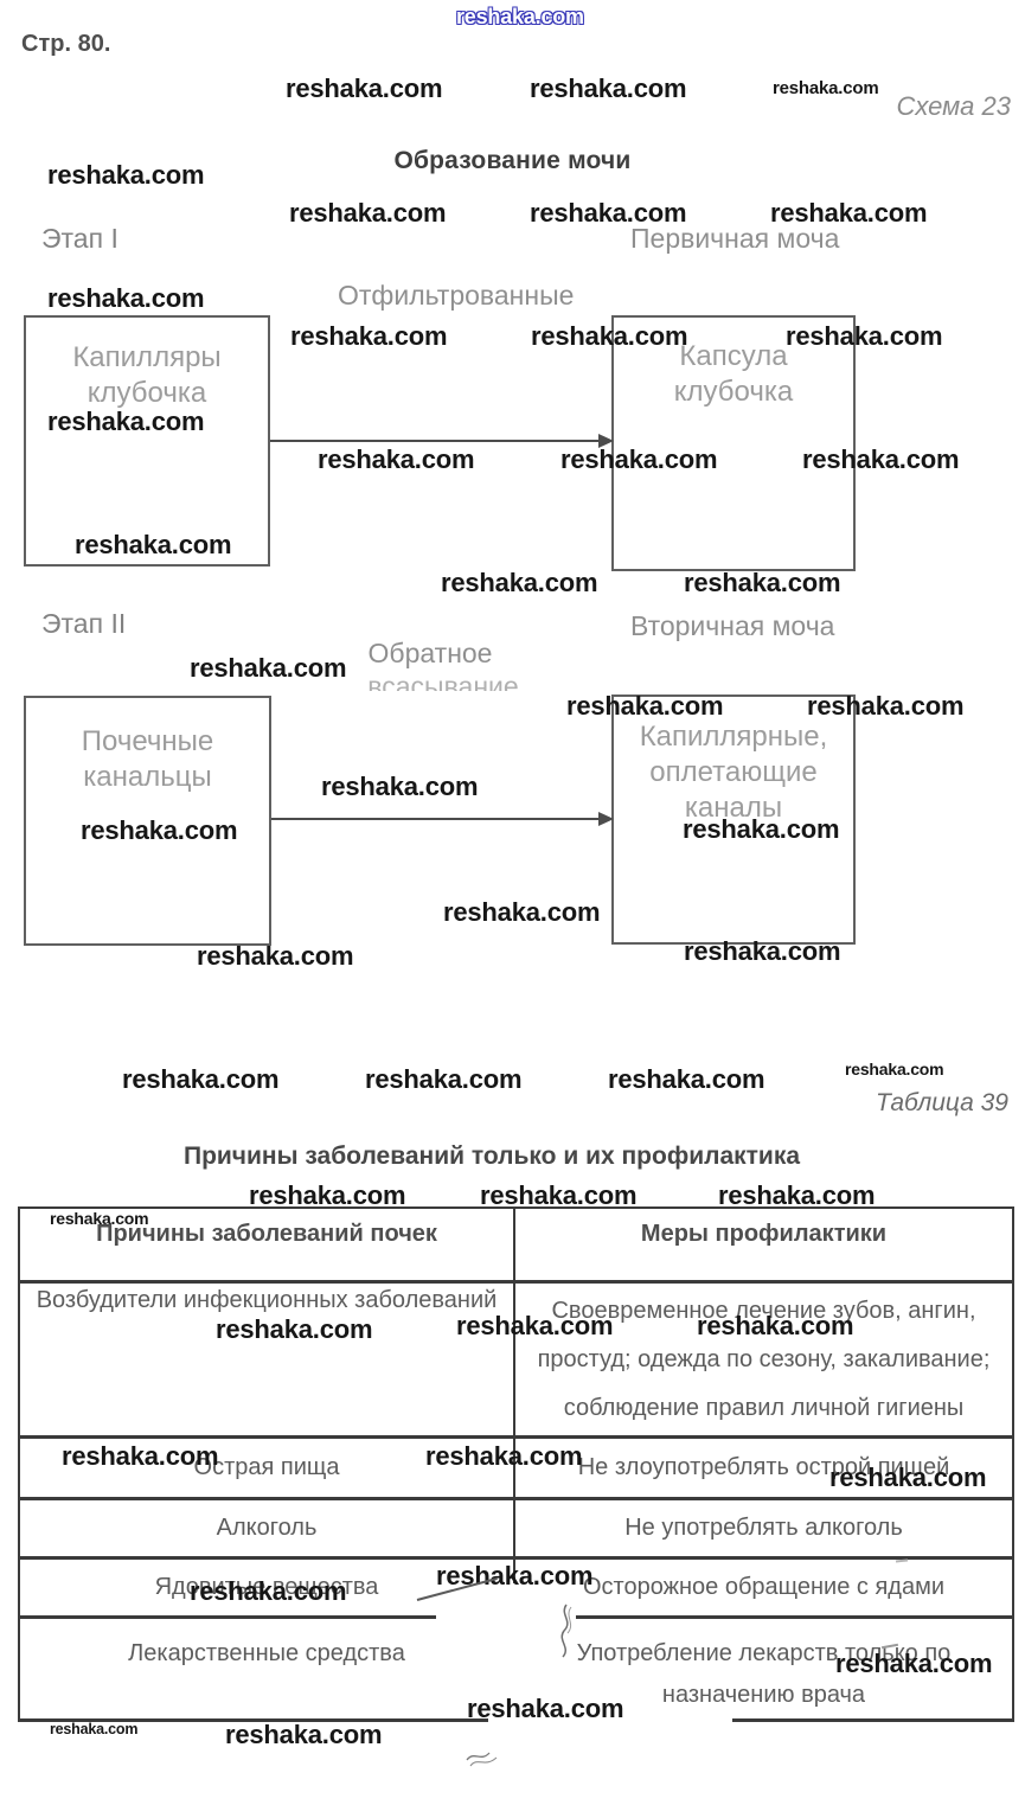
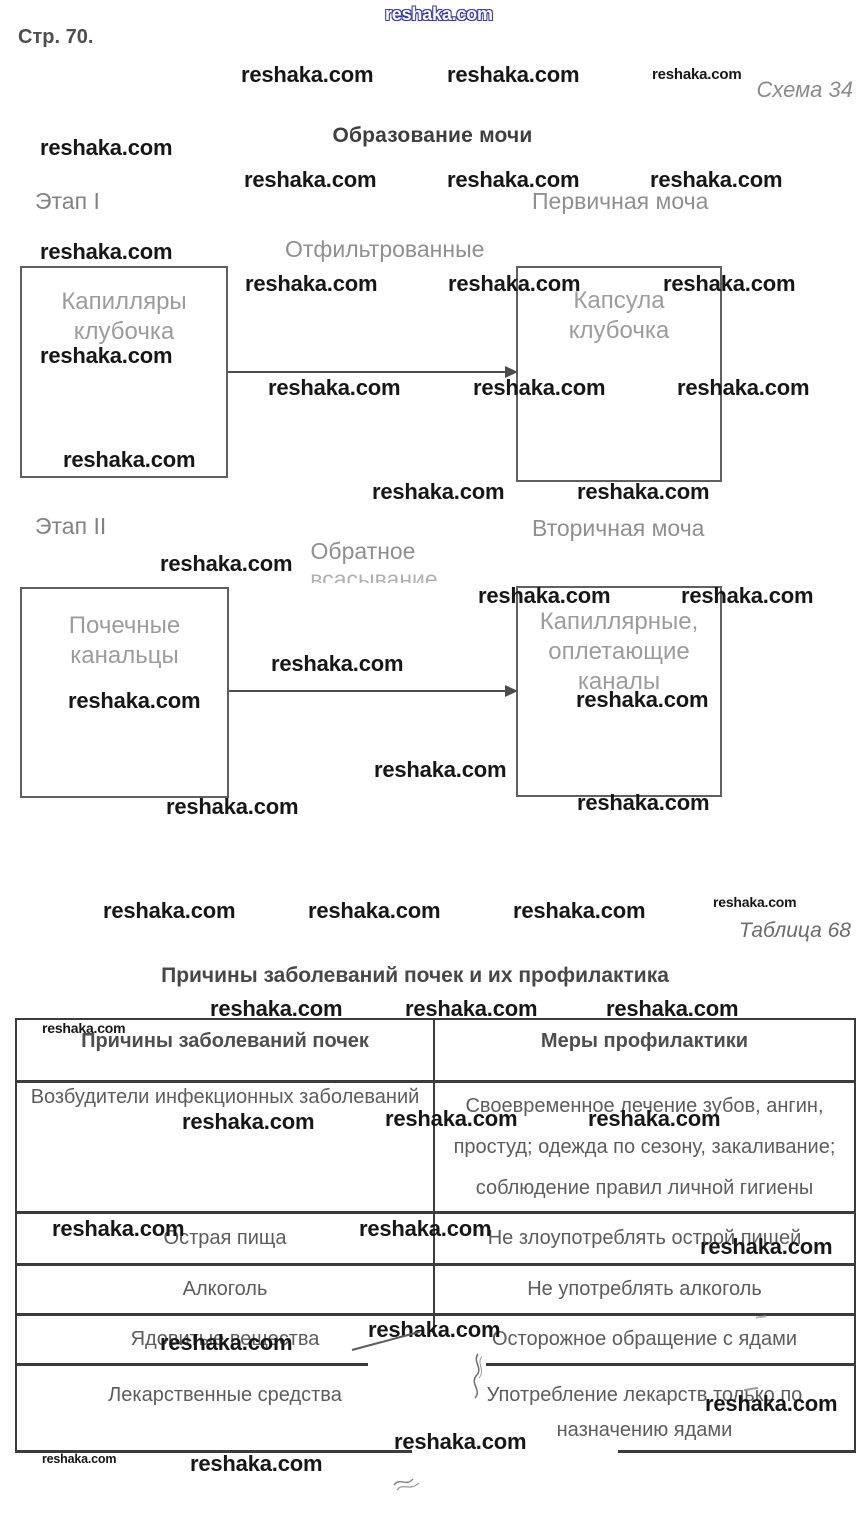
- Стр. 80.
+ Стр. 70.
- Схема 23
+ Схема 34
  Образование мочи
  Этап I
  Первичная моча
  Отфильтрованные
  Капилляры
  клубочка
  Капсула
  клубочка
  Этап II
  Вторичная моча
  Обратное
  всасывание
  Почечные
  канальцы
  Капиллярные,
  оплетающие
  каналы
- Таблица 39
+ Таблица 68
- Причины заболеваний только и их профилактика
+ Причины заболеваний почек и их профилактика
  Причины заболеваний почек	Меры профилактики
  Возбудители инфекционных заболеваний	Своевременное лечение зубов, ангин, простуд; одежда по сезону, закаливание; соблюдение правил личной гигиены
  Острая пища	Не злоупотреблять острой пищей
  Алкоголь	Не употреблять алкоголь
  Ядовитые вещества	Осторожное обращение с ядами
- Лекарственные средства	Употребление лекарств только по назначению врача
+ Лекарственные средства	Употребление лекарств только по назначению ядами
  reshaka.com
  reshaka.com
  reshaka.com
  reshaka.com
  reshaka.com
  reshaka.com
  reshaka.com
  reshaka.com
  reshaka.com
  reshaka.com
  reshaka.com
  reshaka.com
  reshaka.com
  reshaka.com
  reshaka.com
  reshaka.com
  reshaka.com
  reshaka.com
  reshaka.com
  reshaka.com
  reshaka.com
  reshaka.com
  reshaka.com
  reshaka.com
  reshaka.com
  reshaka.com
  reshaka.com
  reshaka.com
  reshaka.com
  reshaka.com
  reshaka.com
  reshaka.com
  reshaka.com
  reshaka.com
  reshaka.com
  reshaka.com
  reshaka.com
  reshaka.com
  reshaka.com
  reshaka.com
  reshaka.com
  reshaka.com
  reshaka.com
  reshaka.com
  reshaka.com
  reshaka.com
  reshaka.com
  reshaka.com
